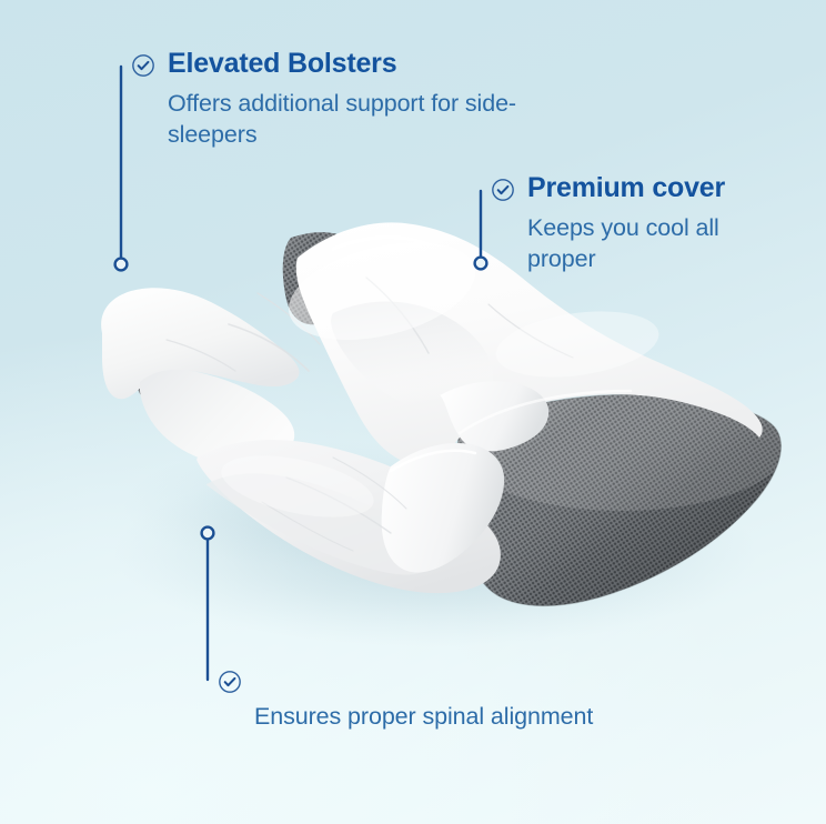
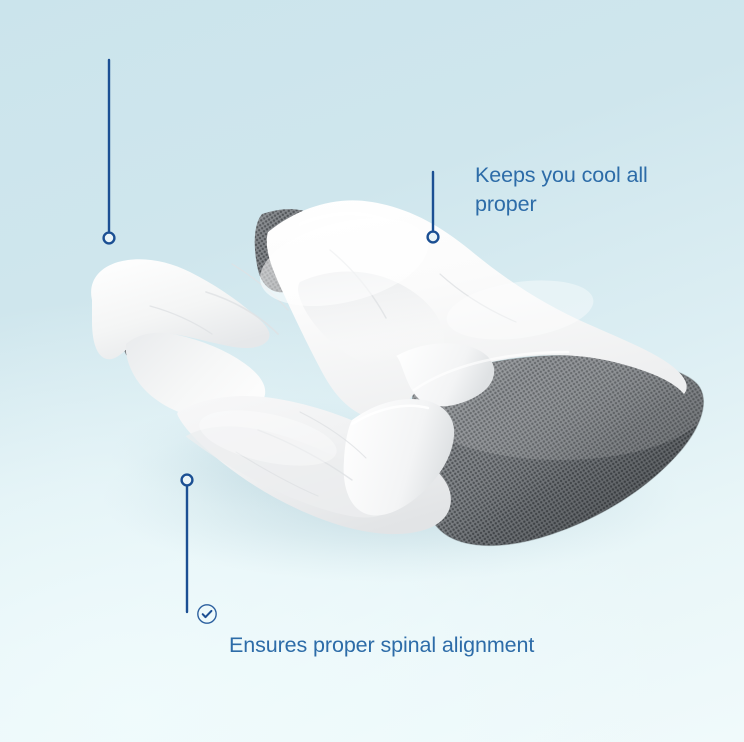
- Elevated Bolsters
- Offers additional support for side-sleepers
- Premium cover
  Keeps you cool all proper
  Ensures proper spinal alignment
